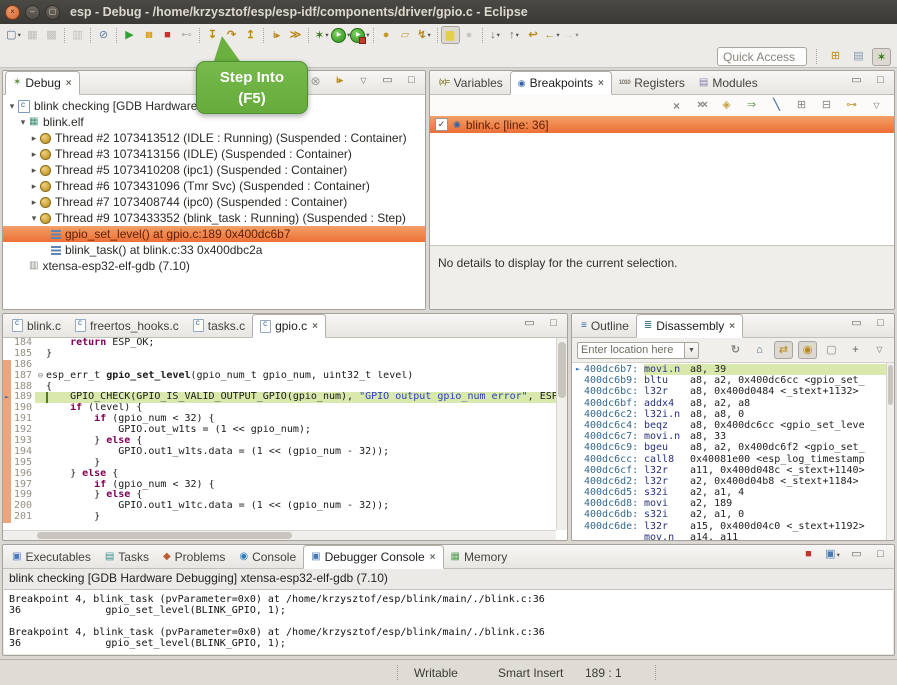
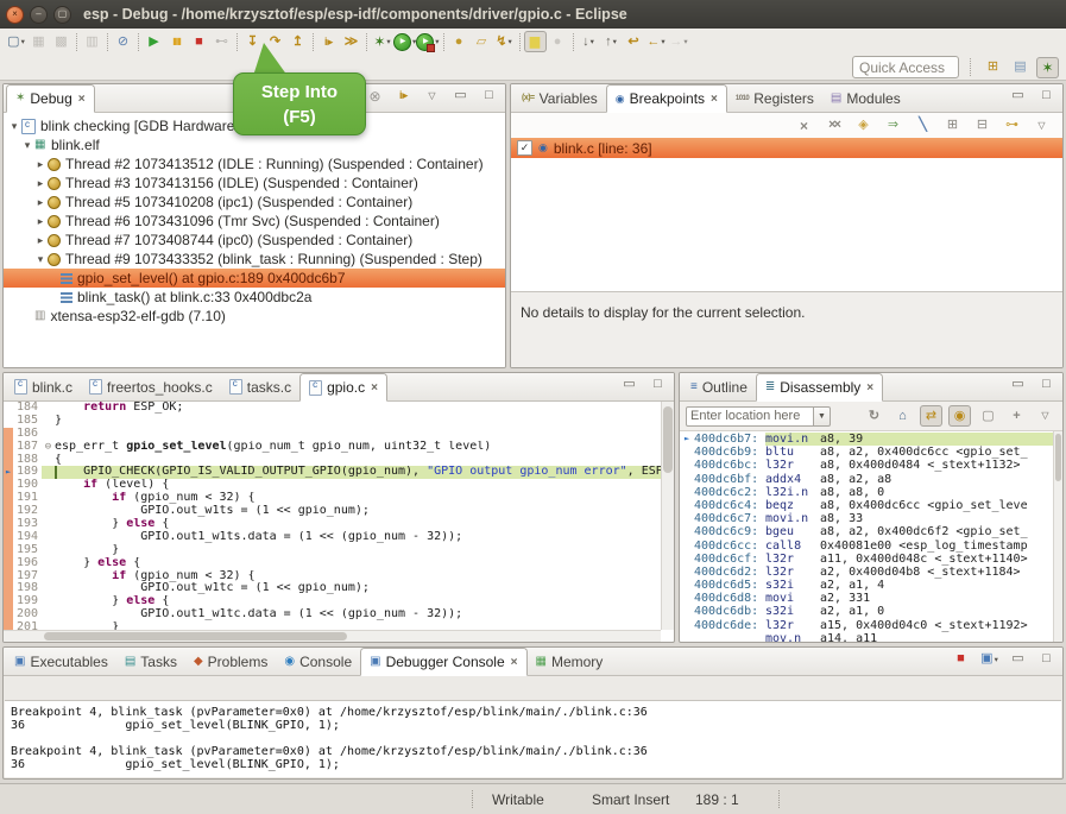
  ×
  –
  ▢
  esp - Debug - /home/krzysztof/esp/esp-idf/components/driver/gpio.c - Eclipse
  Quick Access
  Debug
  ×
  ▾
  blink checking [GDB Hardware
  ▾
  blink.elf
  ▸
  Thread #2 1073413512 (IDLE : Running) (Suspended : Container)
  ▸
  Thread #3 1073413156 (IDLE) (Suspended : Container)
  ▸
  Thread #5 1073410208 (ipc1) (Suspended : Container)
  ▸
  Thread #6 1073431096 (Tmr Svc) (Suspended : Container)
  ▸
  Thread #7 1073408744 (ipc0) (Suspended : Container)
  ▾
  Thread #9 1073433352 (blink_task : Running) (Suspended : Step)
  gpio_set_level() at gpio.c:189 0x400dc6b7
  blink_task() at blink.c:33 0x400dbc2a
  xtensa-esp32-elf-gdb (7.10)
  Variables
  Breakpoints
  ×
  Registers
  Modules
  ✓
  blink.c [line: 36]
  No details to display for the current selection.
  blink.c
  freertos_hooks.c
  tasks.c
  gpio.c
  ×
  184
  return ESP_OK;
  185
  }
  186
  187
  ⊖
  esp_err_t gpio_set_level(gpio_num_t gpio_num, uint32_t level)
  188
  {
  ►
  189
  GPIO_CHECK(GPIO_IS_VALID_OUTPUT_GPIO(gpio_num), "GPIO output gpio_num error", ESP
  190
  if (level) {
  191
  if (gpio_num < 32) {
  192
  GPIO.out_w1ts = (1 << gpio_num);
  193
  } else {
  194
  GPIO.out1_w1ts.data = (1 << (gpio_num - 32));
  195
  }
  196
  } else {
  197
  if (gpio_num < 32) {
+ 198
+ GPIO.out_w1tc = (1 << gpio_num);
  199
  } else {
  200
  GPIO.out1_w1tc.data = (1 << (gpio_num - 32));
  201
  }
  Outline
  Disassembly
  ×
  Enter location here
  ►
  400dc6b7:
  movi.n
  a8, 39
  400dc6b9:
  bltu
  a8, a2, 0x400dc6cc <gpio_set_
  400dc6bc:
  l32r
  a8, 0x400d0484 <_stext+1132>
  400dc6bf:
  addx4
  a8, a2, a8
  400dc6c2:
  l32i.n
  a8, a8, 0
  400dc6c4:
  beqz
  a8, 0x400dc6cc <gpio_set_leve
  400dc6c7:
  movi.n
  a8, 33
  400dc6c9:
  bgeu
  a8, a2, 0x400dc6f2 <gpio_set_
  400dc6cc:
  call8
  0x40081e00 <esp_log_timestamp
  400dc6cf:
  l32r
  a11, 0x400d048c <_stext+1140>
  400dc6d2:
  l32r
  a2, 0x400d04b8 <_stext+1184>
  400dc6d5:
  s32i
  a2, a1, 4
  400dc6d8:
  movi
- a2, 189
+ a2, 331
  400dc6db:
  s32i
  a2, a1, 0
  400dc6de:
  l32r
  a15, 0x400d04c0 <_stext+1192>
  mov.n
  a14, a11
  Executables
  Tasks
  Problems
  Console
  Debugger Console
  ×
  Memory
- blink checking [GDB Hardware Debugging] xtensa-esp32-elf-gdb (7.10)
  Breakpoint 4, blink_task (pvParameter=0x0) at /home/krzysztof/esp/blink/main/./blink.c:36
  36 gpio_set_level(BLINK_GPIO, 1);
  Breakpoint 4, blink_task (pvParameter=0x0) at /home/krzysztof/esp/blink/main/./blink.c:36
  36 gpio_set_level(BLINK_GPIO, 1);
  Writable
  Smart Insert
  189 : 1
  Step Into
  (F5)
